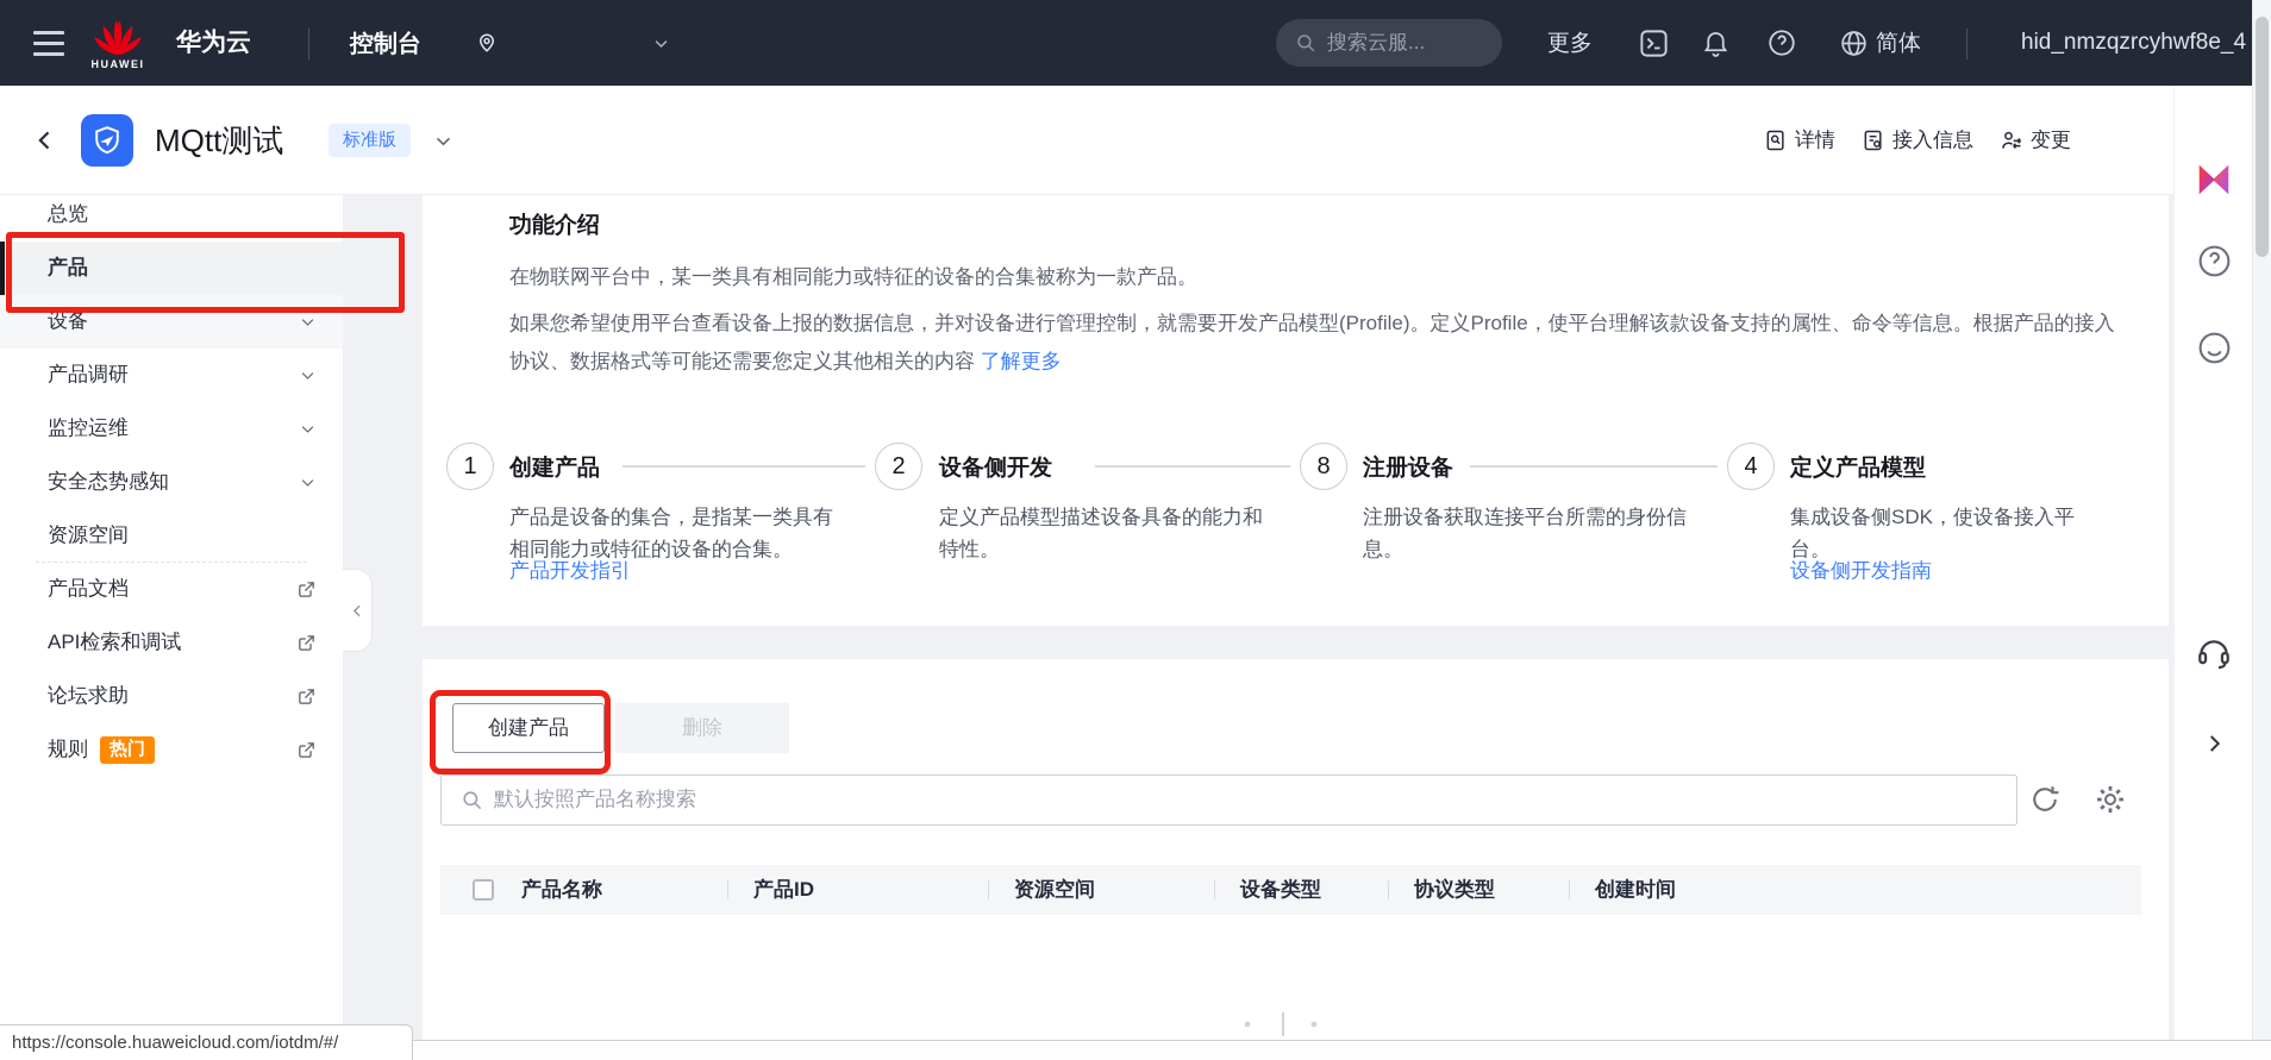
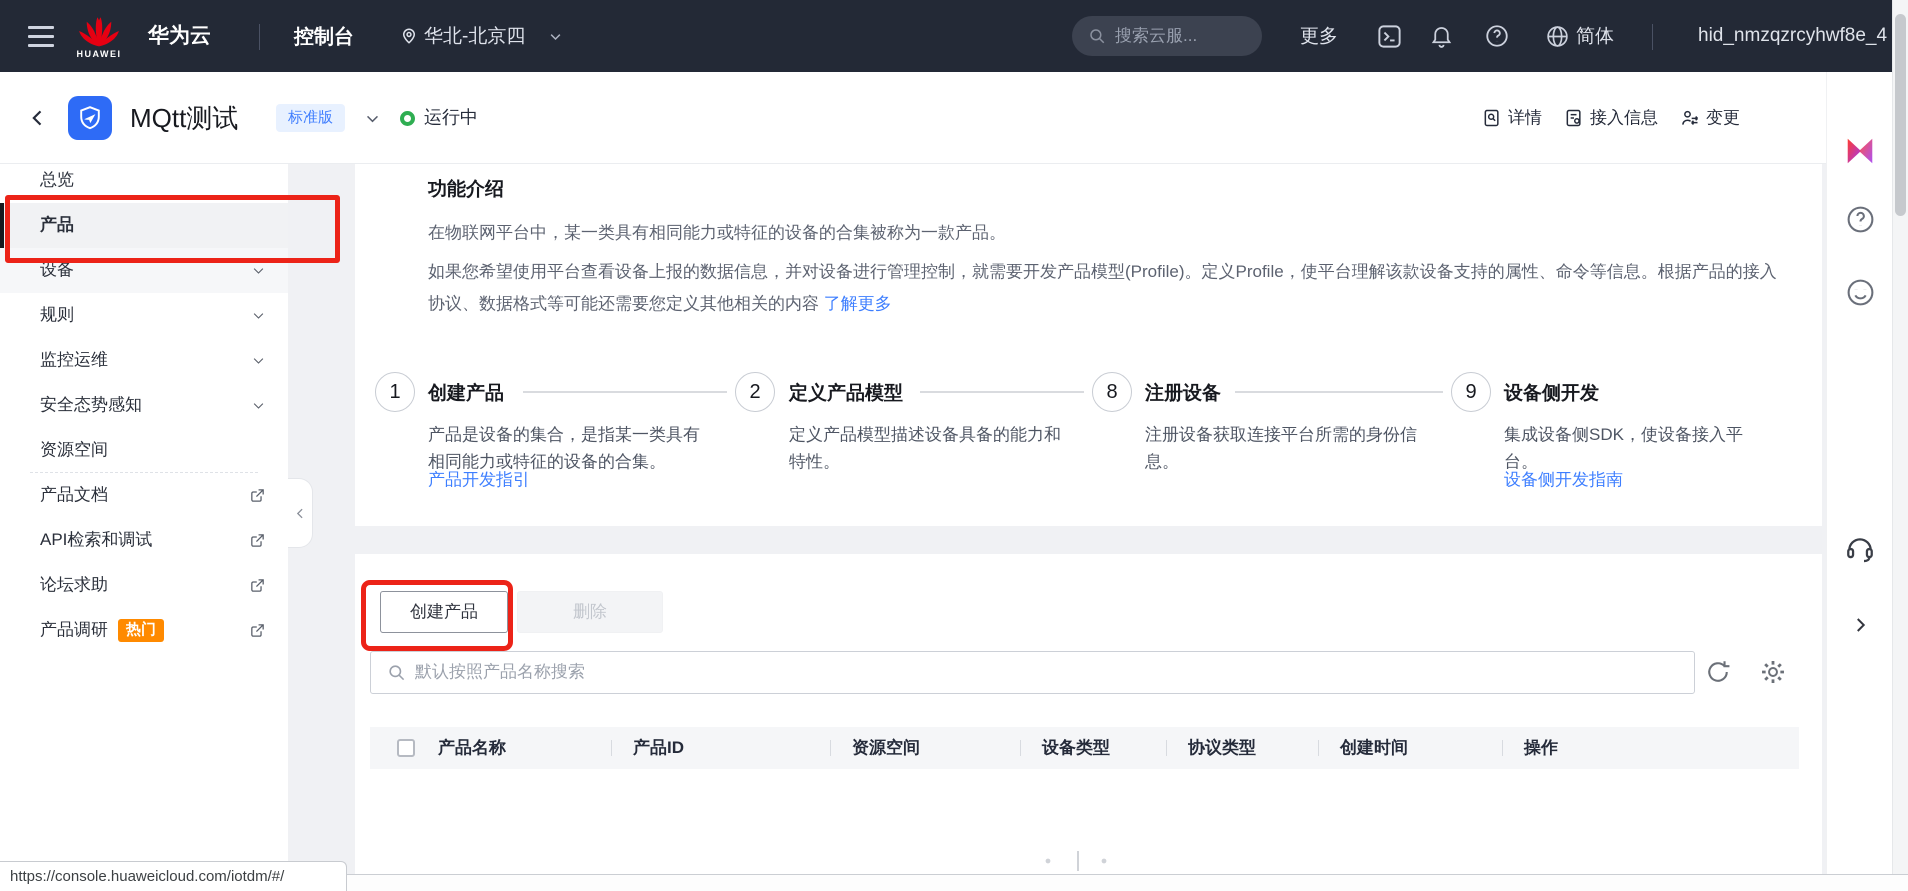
  HUAWEI
  华为云
  控制台
+ 华北-北京四
  搜索云服...
  更多
  简体
  hid_nmzqzrcyhwf8e_4
  MQtt测试
  标准版
+ 运行中
  详情
  接入信息
  变更
  总览
  产品
  设备
- 产品调研
+ 规则
  监控运维
  安全态势感知
  资源空间
  产品文档
  API检索和调试
  论坛求助
- 规则
+ 产品调研
  热门
  功能介绍
  在物联网平台中，某一类具有相同能力或特征的设备的合集被称为一款产品。
  如果您希望使用平台查看设备上报的数据信息，并对设备进行管理控制，就需要开发产品模型(Profile)。定义Profile，使平台理解该款设备支持的属性、命令等信息。根据产品的接入
  协议、数据格式等可能还需要您定义其他相关的内容 了解更多
  1
  创建产品
  产品是设备的集合，是指某一类具有相同能力或特征的设备的合集。
  产品开发指引
  2
- 设备侧开发
+ 定义产品模型
  定义产品模型描述设备具备的能力和特性。
  8
  注册设备
  注册设备获取连接平台所需的身份信息。
- 4
+ 9
- 定义产品模型
+ 设备侧开发
  集成设备侧SDK，使设备接入平台。
  设备侧开发指南
  创建产品
  删除
  默认按照产品名称搜索
  产品名称
  产品ID
  资源空间
  设备类型
  协议类型
  创建时间
+ 操作
  https://console.huaweicloud.com/iotdm/#/
